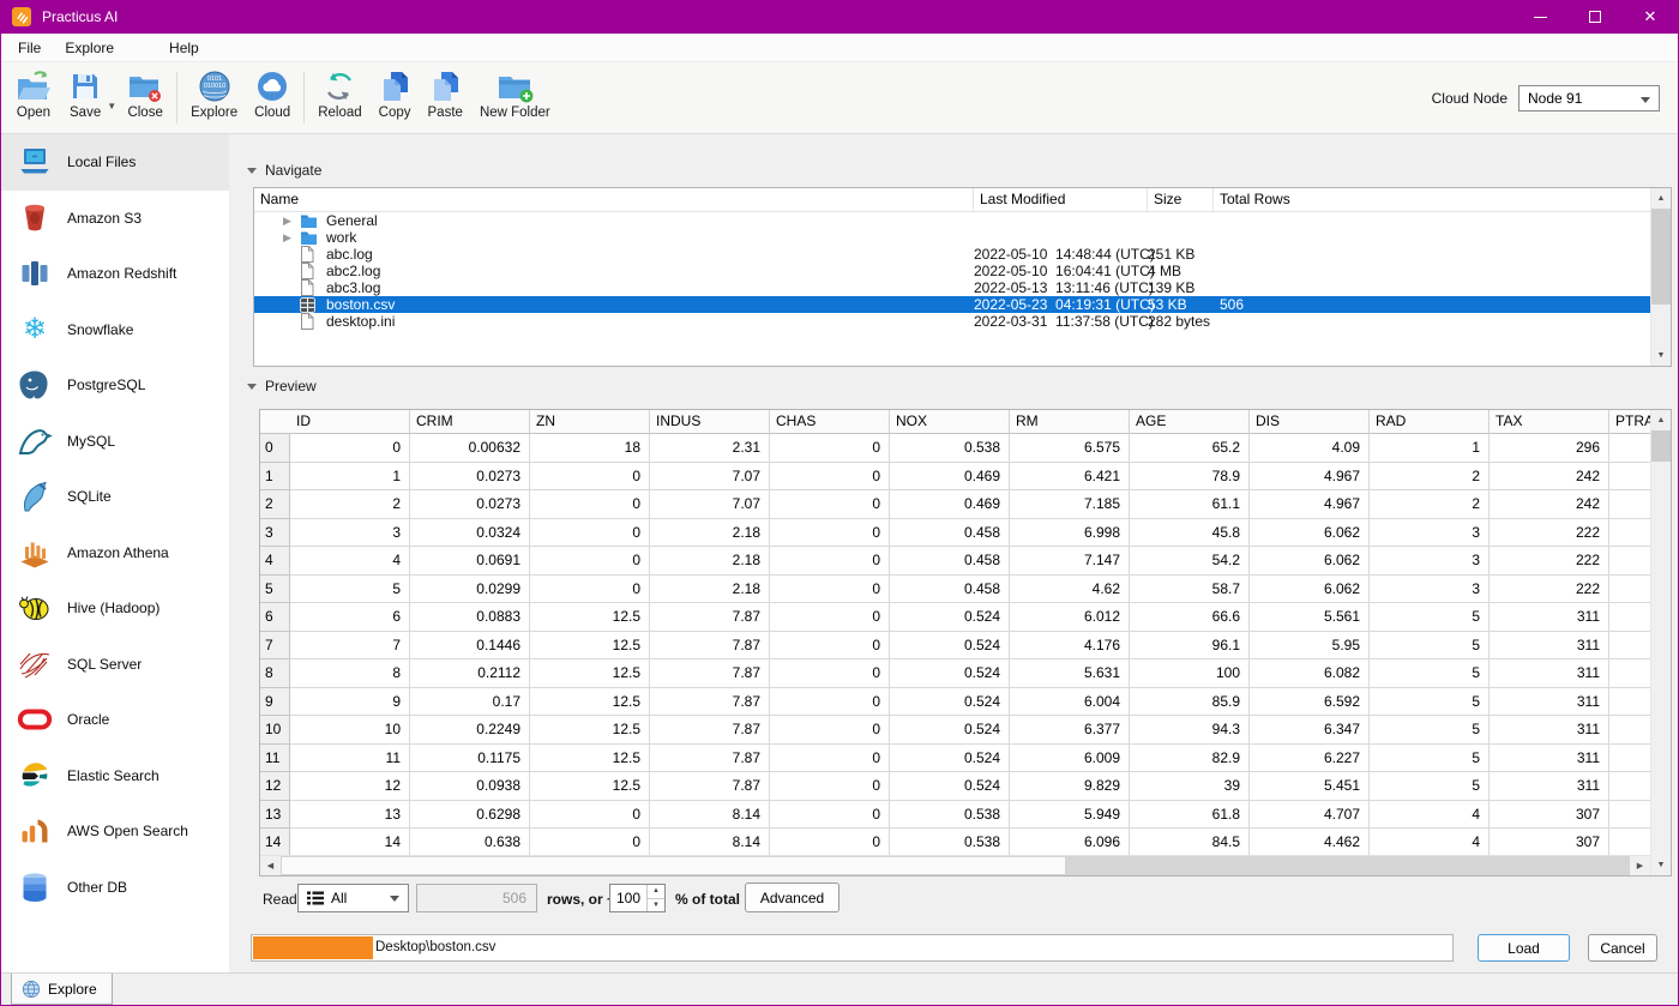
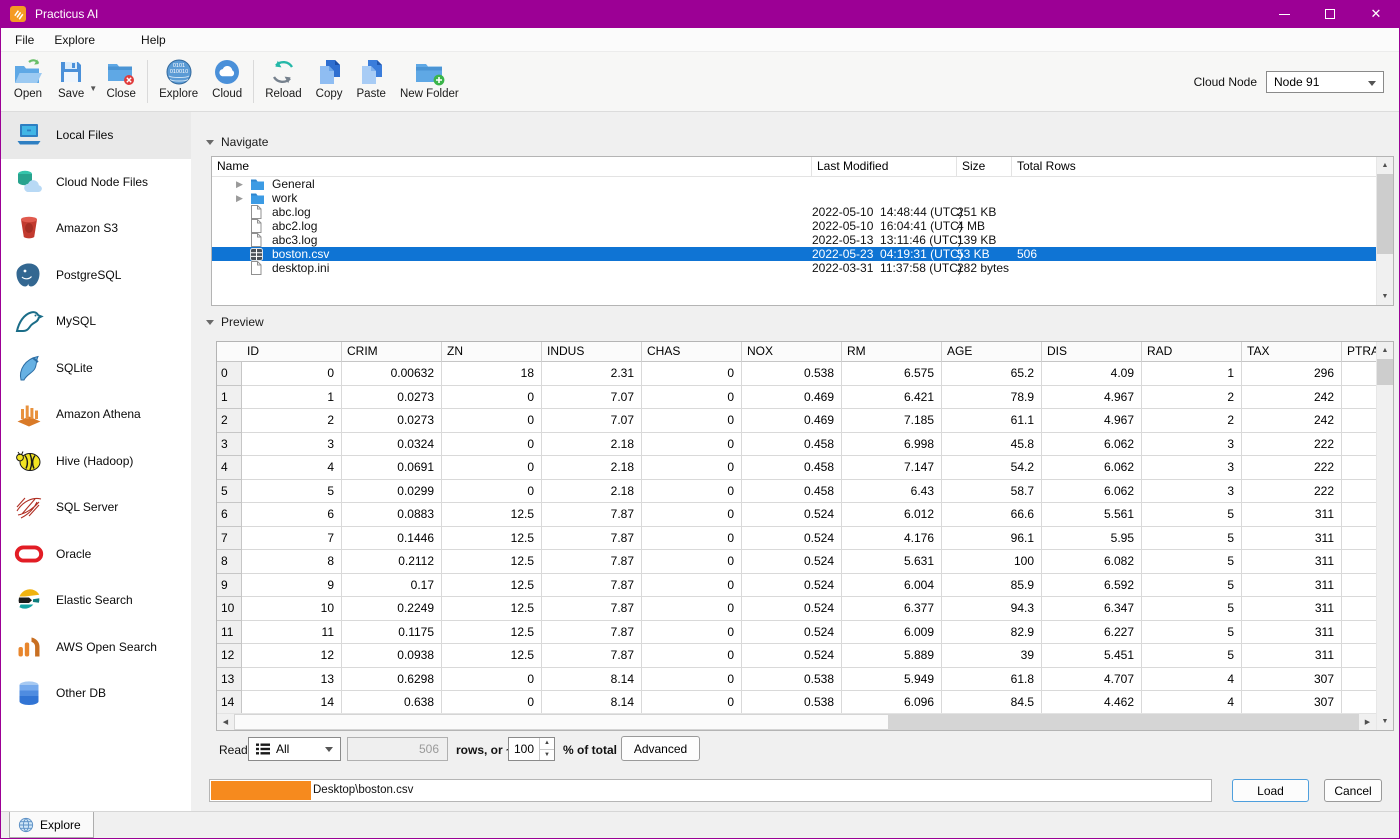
  Practicus AI
  ✕
  File
  Explore
  Help
  Open
  Save
  ▼
  Close
  Explore
  Cloud
  Reload
  Copy
  Paste
  New Folder
  Cloud Node
  Node 91
  Local Files
+ Cloud Node Files
  Amazon S3
- Amazon Redshift
- ❄
- Snowflake
  PostgreSQL
  MySQL
  SQLite
  Amazon Athena
  Hive (Hadoop)
  SQL Server
  Oracle
  Elastic Search
  AWS Open Search
  Other DB
  Navigate
  Name
  Last Modified
  Size
  Total Rows
  ▶
  General
  ▶
  work
  abc.log
  2022-05-10 14:48:44 (UTC
  251 KB
  abc2.log
  2022-05-10 16:04:41 (UTC
  4 MB
  abc3.log
  2022-05-13 13:11:46 (UTC
  139 KB
  boston.csv
  2022-05-23 04:19:31 (UTC
  53 KB
  506
  desktop.ini
  2022-03-31 11:37:58 (UTC
  282 bytes
  Preview
  ID
  CRIM
  ZN
  INDUS
  CHAS
  NOX
  RM
  AGE
  DIS
  RAD
  TAX
  0
  0
  0.00632
  18
  2.31
  0
  0.538
  6.575
  65.2
  4.09
  1
  296
  1
  1
  0.0273
  0
  7.07
  0
  0.469
  6.421
  78.9
  4.967
  2
  242
  2
  2
  0.0273
  0
  7.07
  0
  0.469
  7.185
  61.1
  4.967
  2
  242
  3
  3
  0.0324
  0
  2.18
  0
  0.458
  6.998
  45.8
  6.062
  3
  222
  4
  4
  0.0691
  0
  2.18
  0
  0.458
  7.147
  54.2
  6.062
  3
  222
  5
  5
  0.0299
  0
  2.18
  0
  0.458
- 4.62
+ 6.43
  58.7
  6.062
  3
  222
  6
  6
  0.0883
  12.5
  7.87
  0
  0.524
  6.012
  66.6
  5.561
  5
  311
  7
  7
  0.1446
  12.5
  7.87
  0
  0.524
  4.176
  96.1
  5.95
  5
  311
  8
  8
  0.2112
  12.5
  7.87
  0
  0.524
  5.631
  100
  6.082
  5
  311
  9
  9
  0.17
  12.5
  7.87
  0
  0.524
  6.004
  85.9
  6.592
  5
  311
  10
  10
  0.2249
  12.5
  7.87
  0
  0.524
  6.377
  94.3
  6.347
  5
  311
  11
  11
  0.1175
  12.5
  7.87
  0
  0.524
  6.009
  82.9
  6.227
  5
  311
  12
  12
  0.0938
  12.5
  7.87
  0
  0.524
- 9.829
+ 5.889
  39
  5.451
  5
  311
  13
  13
  0.6298
  0
  8.14
  0
  0.538
  5.949
  61.8
  4.707
  4
  307
  14
  14
  0.638
  0
  8.14
  0
  0.538
  6.096
  84.5
  4.462
  4
  307
  Read
  All
  506
  rows, or
  100
  % of total
  Advanced
  Desktop\boston.csv
  Load
  Cancel
  Explore
